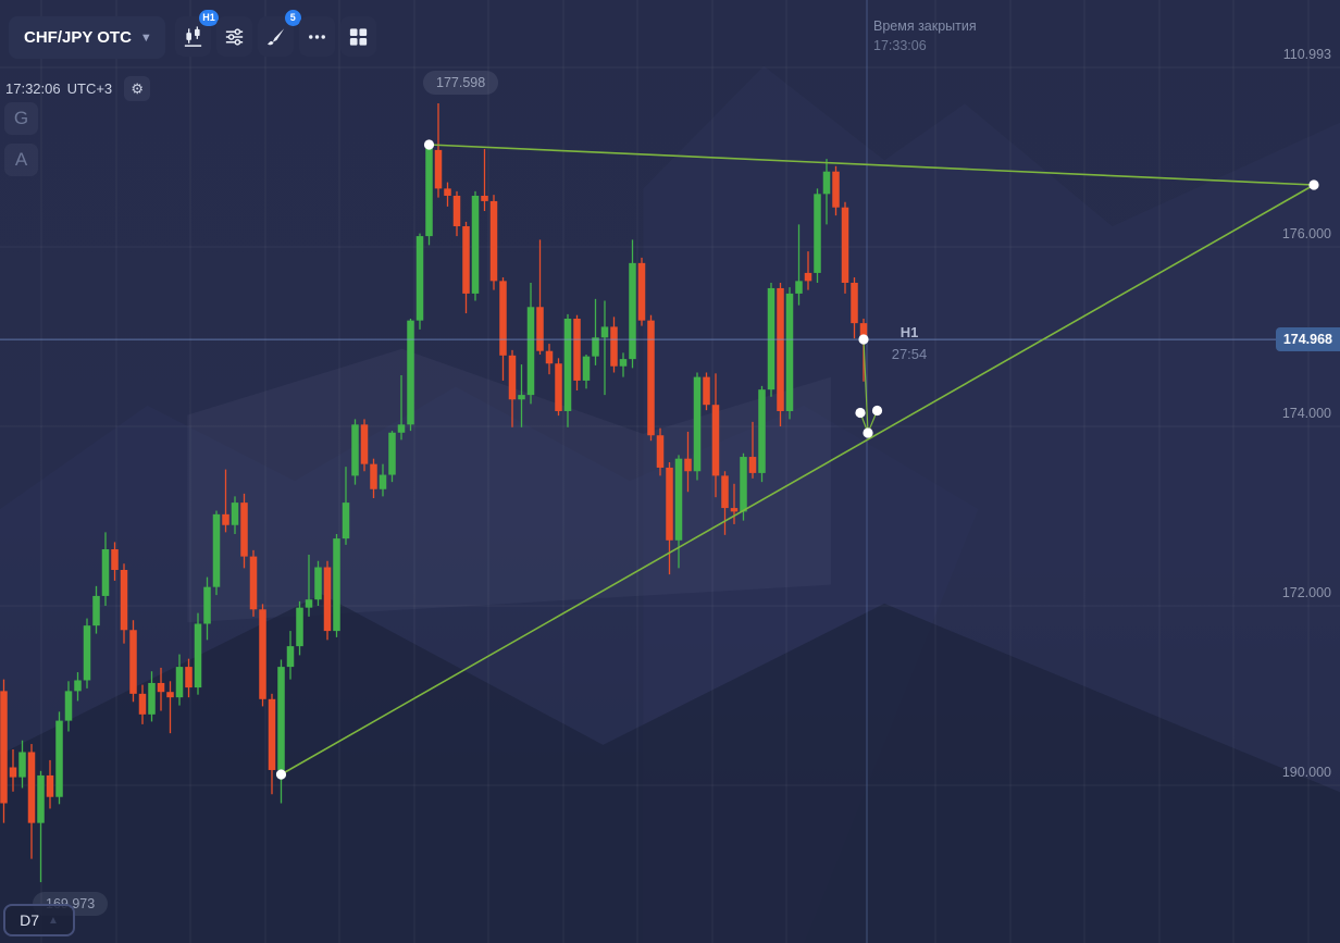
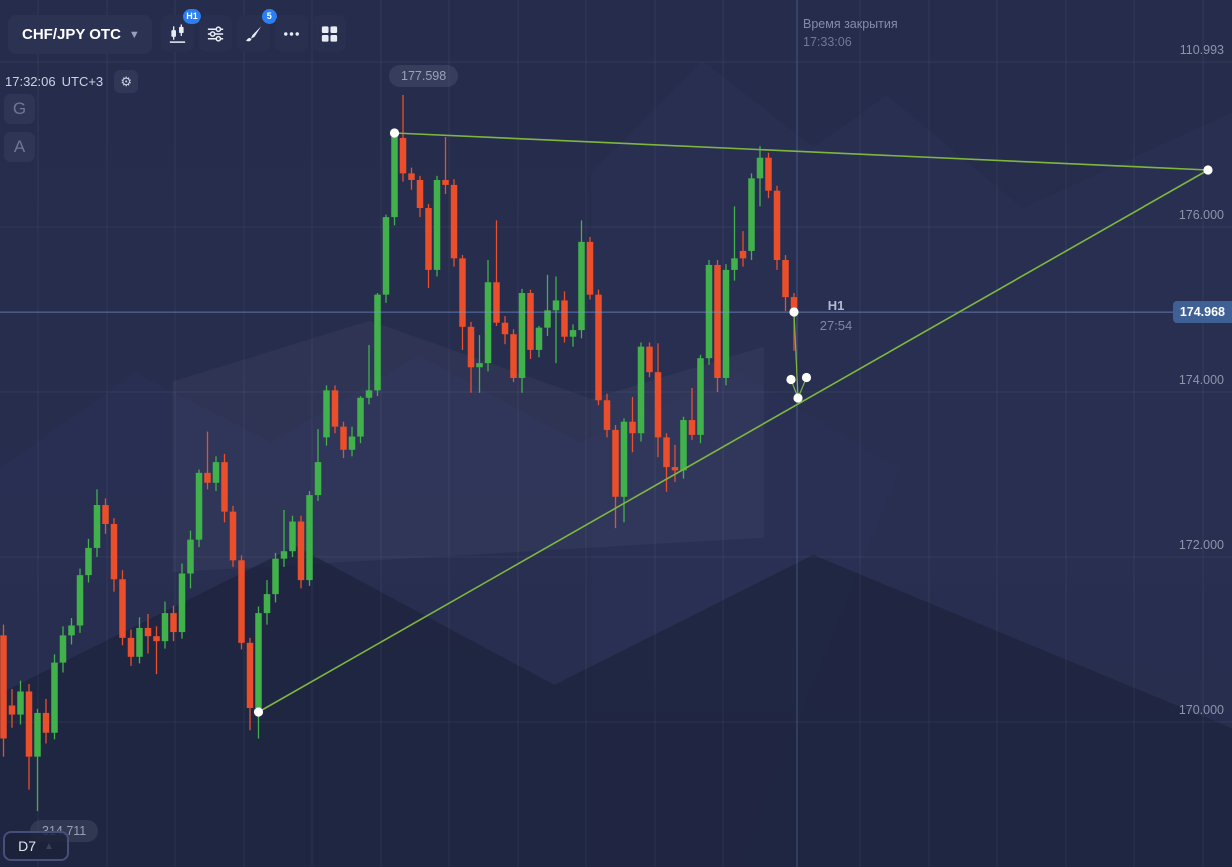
  110.993
  176.000
  174.000
  172.000
- 190.000
+ 170.000
  CHF/JPY OTC
  ▼
  H1
  5
  17:32:06
  UTC+3
  ⚙
  G
  A
  Время закрытия
  17:33:06
  H1
  27:54
  177.598
- 169.973
+ 314.711
  174.968
  D7
  ▲
